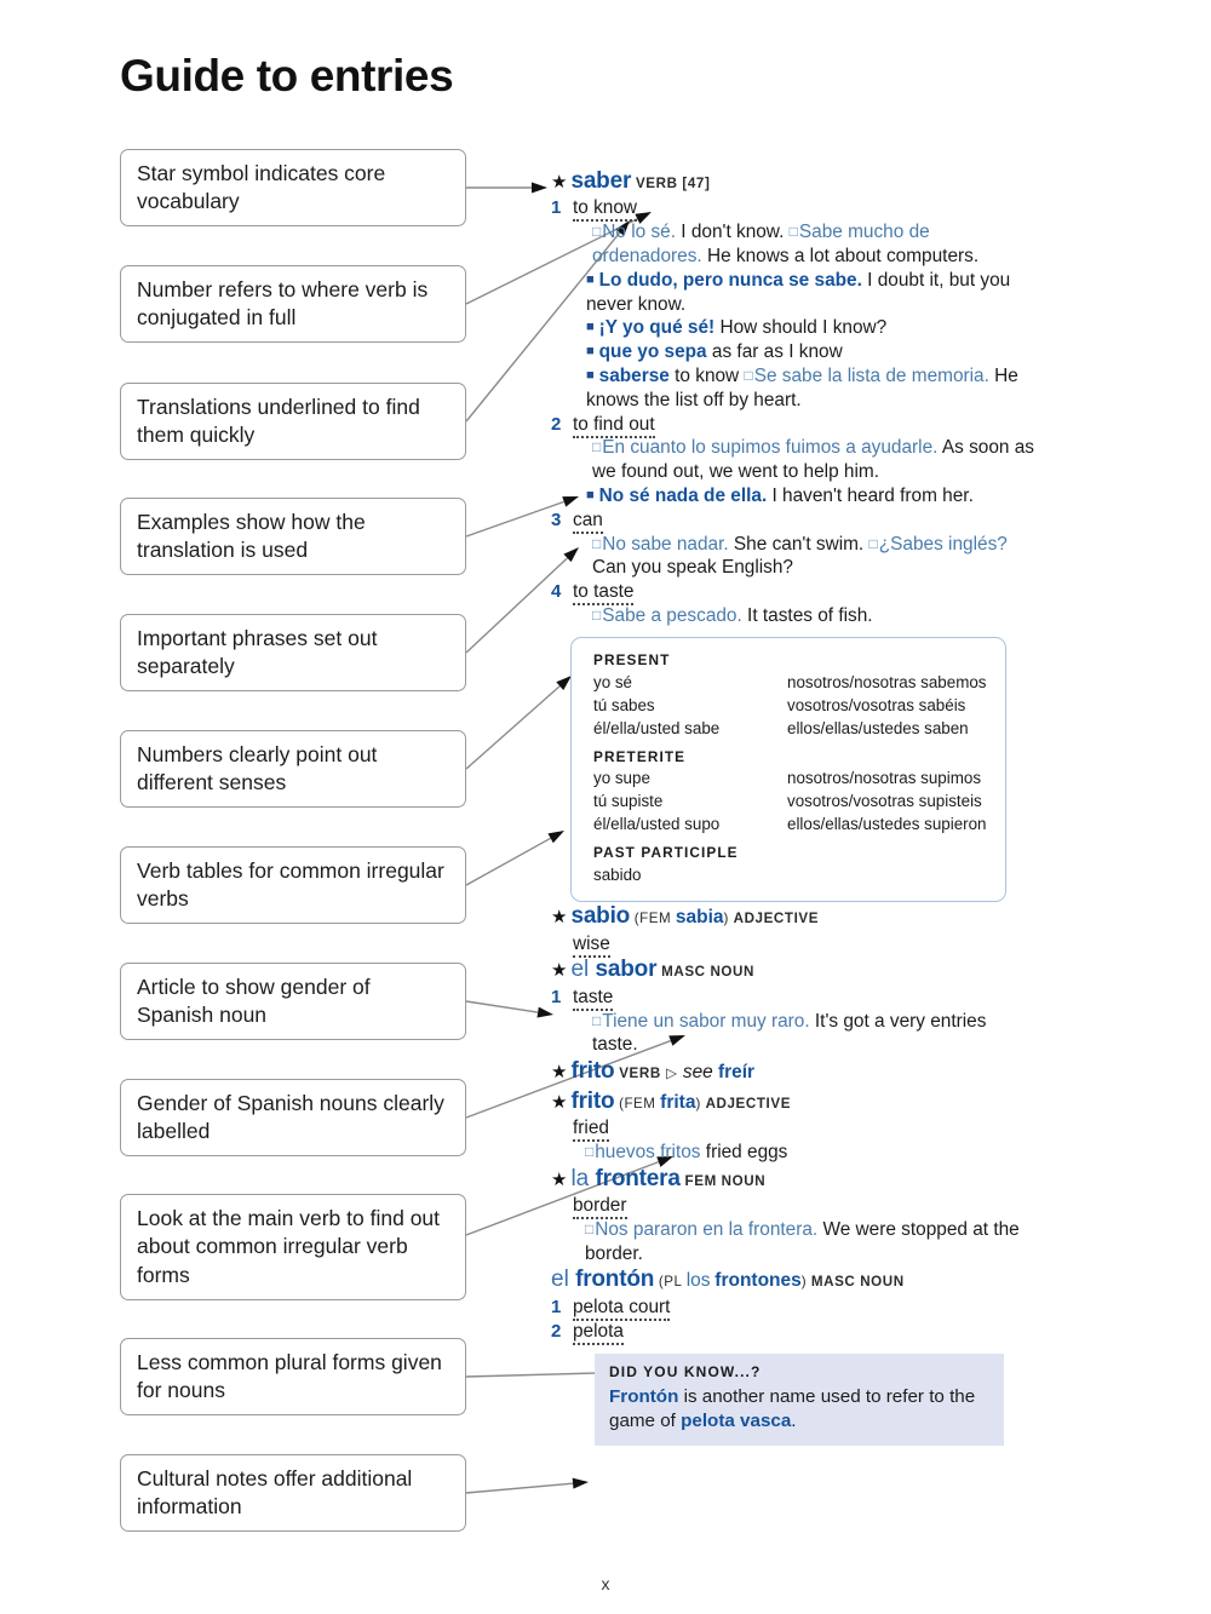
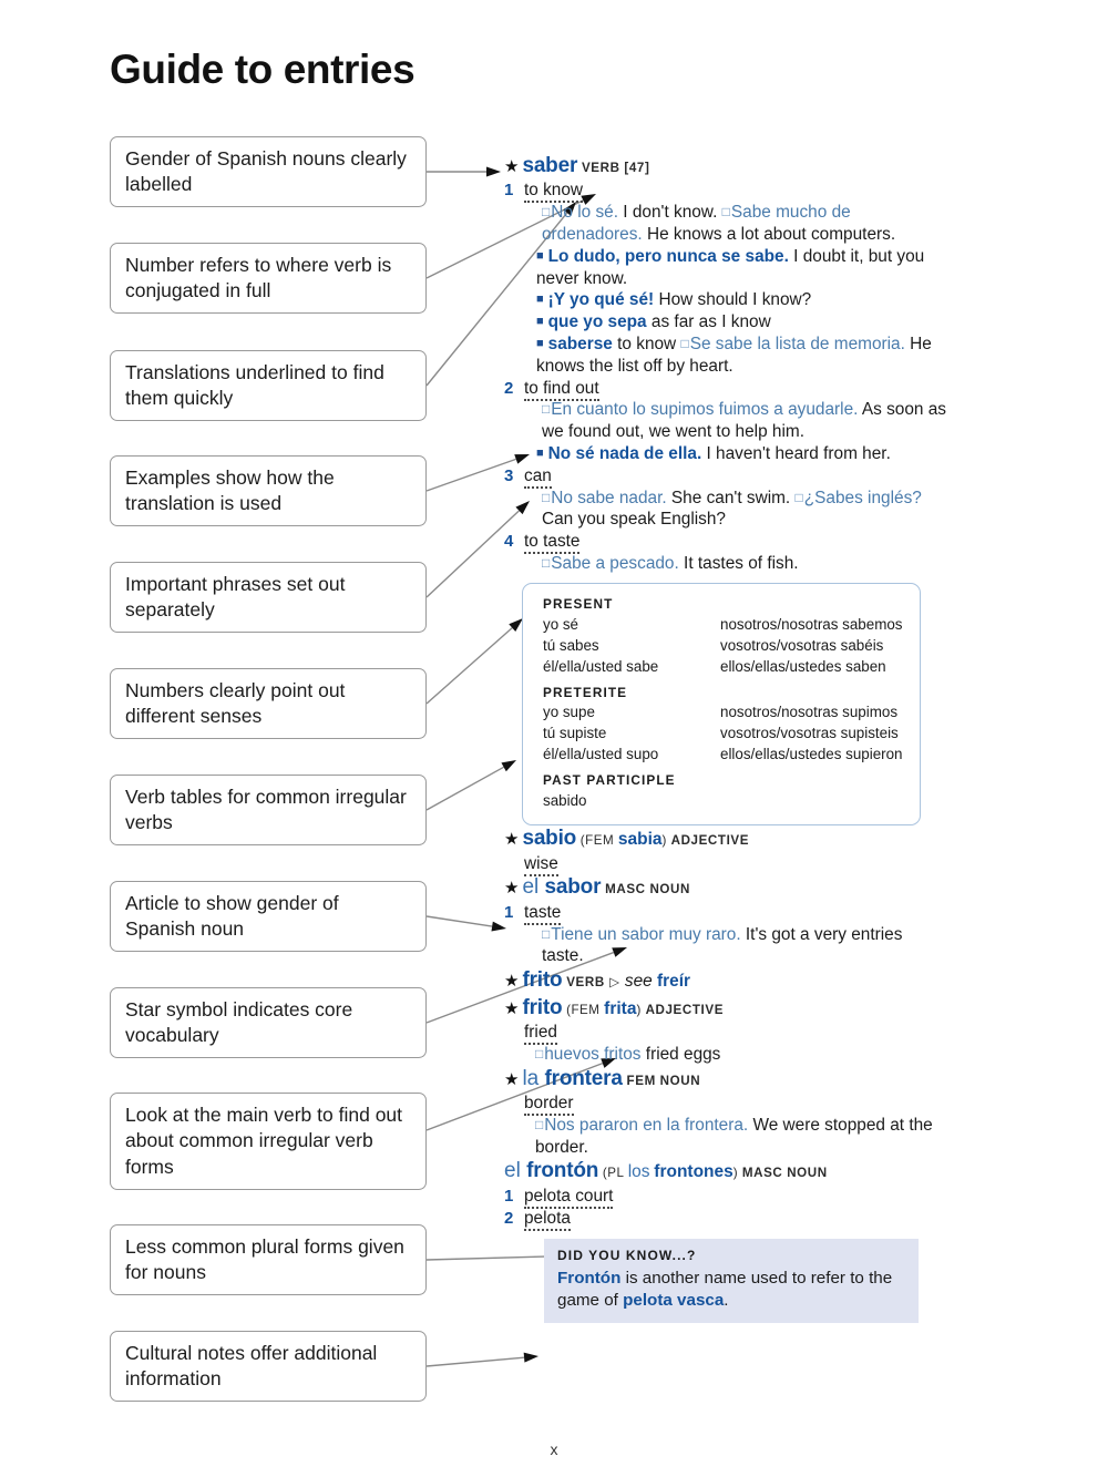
  Guide to entries
- Star symbol indicates core vocabulary
+ Gender of Spanish nouns clearly labelled
  Number refers to where verb is conjugated in full
  Translations underlined to find them quickly
  Examples show how the translation is used
  Important phrases set out separately
  Numbers clearly point out different senses
  Verb tables for common irregular verbs
  Article to show gender of Spanish noun
- Gender of Spanish nouns clearly labelled
+ Star symbol indicates core vocabulary
  Look at the main verb to find out about common irregular verb forms
  Less common plural forms given for nouns
  Cultural notes offer additional information
  ★ saber VERB [47]
  1
  to know
  □No lo sé. I don't know. □Sabe mucho de ordenadores. He knows a lot about computers.
  ■ Lo dudo, pero nunca se sabe. I doubt it, but you never know.
  ■ ¡Y yo qué sé! How should I know?
  ■ que yo sepa as far as I know
  ■ saberse to know □Se sabe la lista de memoria. He knows the list off by heart.
  2
  to find out
  □En cuanto lo supimos fuimos a ayudarle. As soon as we found out, we went to help him.
  ■ No sé nada de ella. I haven't heard from her.
  3
  can
  □No sabe nadar. She can't swim. □¿Sabes inglés? Can you speak English?
  4
  to taste
  □Sabe a pescado. It tastes of fish.
  PRESENT
  yo sé
  nosotros/nosotras sabemos
  tú sabes
  vosotros/vosotras sabéis
  él/ella/usted sabe
  ellos/ellas/ustedes saben
  PRETERITE
  yo supe
  nosotros/nosotras supimos
  tú supiste
  vosotros/vosotras supisteis
  él/ella/usted supo
  ellos/ellas/ustedes supieron
  PAST PARTICIPLE
  sabido
  ★ sabio (FEM sabia) ADJECTIVE
  wise
  ★ el sabor MASC NOUN
  1
  taste
  □Tiene un sabor muy raro. It's got a very entries taste.
  ★ frito VERB ▷ see freír
  ★ frito (FEM frita) ADJECTIVE
  fried
  □huevos fritos fried eggs
  ★ la frontera FEM NOUN
  border
  □Nos pararon en la frontera. We were stopped at the border.
  el frontón (PL los frontones) MASC NOUN
  1
  pelota court
  2
  pelota
  DID YOU KNOW...?
  Frontón is another name used to refer to the game of pelota vasca.
  x
